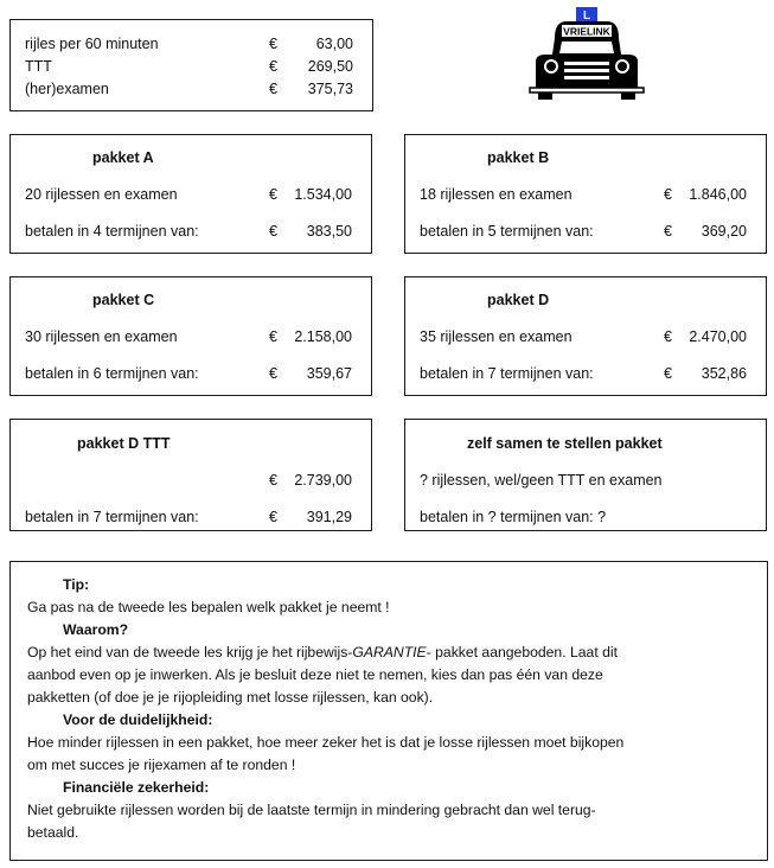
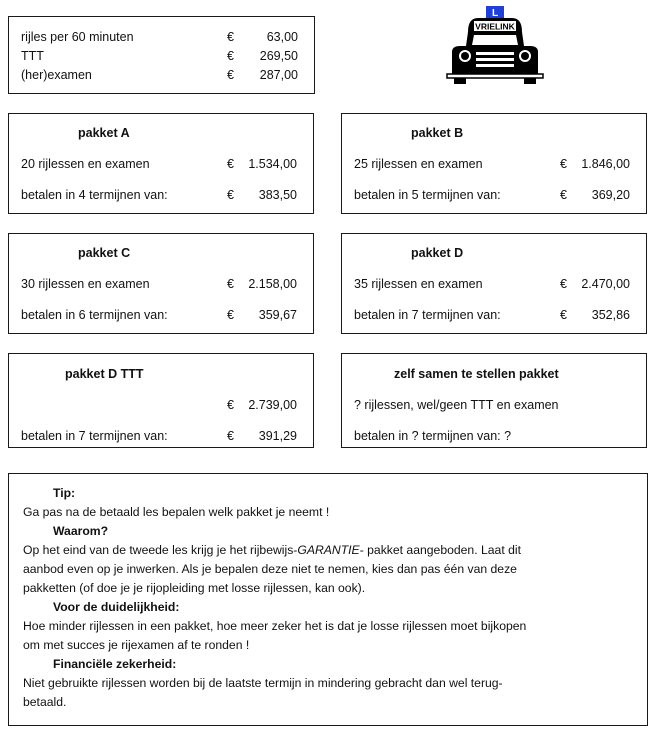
  rijles per 60 minuten
  €
  63,00
  TTT
  €
  269,50
  (her)examen
  €
- 375,73
+ 287,00
  L
  VRIELINK
  pakket A
  20 rijlessen en examen
  €
  1.534,00
  betalen in 4 termijnen van:
  €
  383,50
  pakket B
- 18 rijlessen en examen
+ 25 rijlessen en examen
  €
  1.846,00
  betalen in 5 termijnen van:
  €
  369,20
  pakket C
  30 rijlessen en examen
  €
  2.158,00
  betalen in 6 termijnen van:
  €
  359,67
  pakket D
  35 rijlessen en examen
  €
  2.470,00
  betalen in 7 termijnen van:
  €
  352,86
  pakket D TTT
  €
  2.739,00
  betalen in 7 termijnen van:
  €
  391,29
  zelf samen te stellen pakket
  ? rijlessen, wel/geen TTT en examen
  betalen in ? termijnen van: ?
  Tip:
- Ga pas na de tweede les bepalen welk pakket je neemt !
+ Ga pas na de betaald les bepalen welk pakket je neemt !
  Waarom?
  Op het eind van de tweede les krijg je het rijbewijs-GARANTIE- pakket aangeboden. Laat dit
- aanbod even op je inwerken. Als je besluit deze niet te nemen, kies dan pas één van deze
+ aanbod even op je inwerken. Als je bepalen deze niet te nemen, kies dan pas één van deze
  pakketten (of doe je je rijopleiding met losse rijlessen, kan ook).
  Voor de duidelijkheid:
  Hoe minder rijlessen in een pakket, hoe meer zeker het is dat je losse rijlessen moet bijkopen
  om met succes je rijexamen af te ronden !
  Financiële zekerheid:
  Niet gebruikte rijlessen worden bij de laatste termijn in mindering gebracht dan wel terug-
  betaald.
